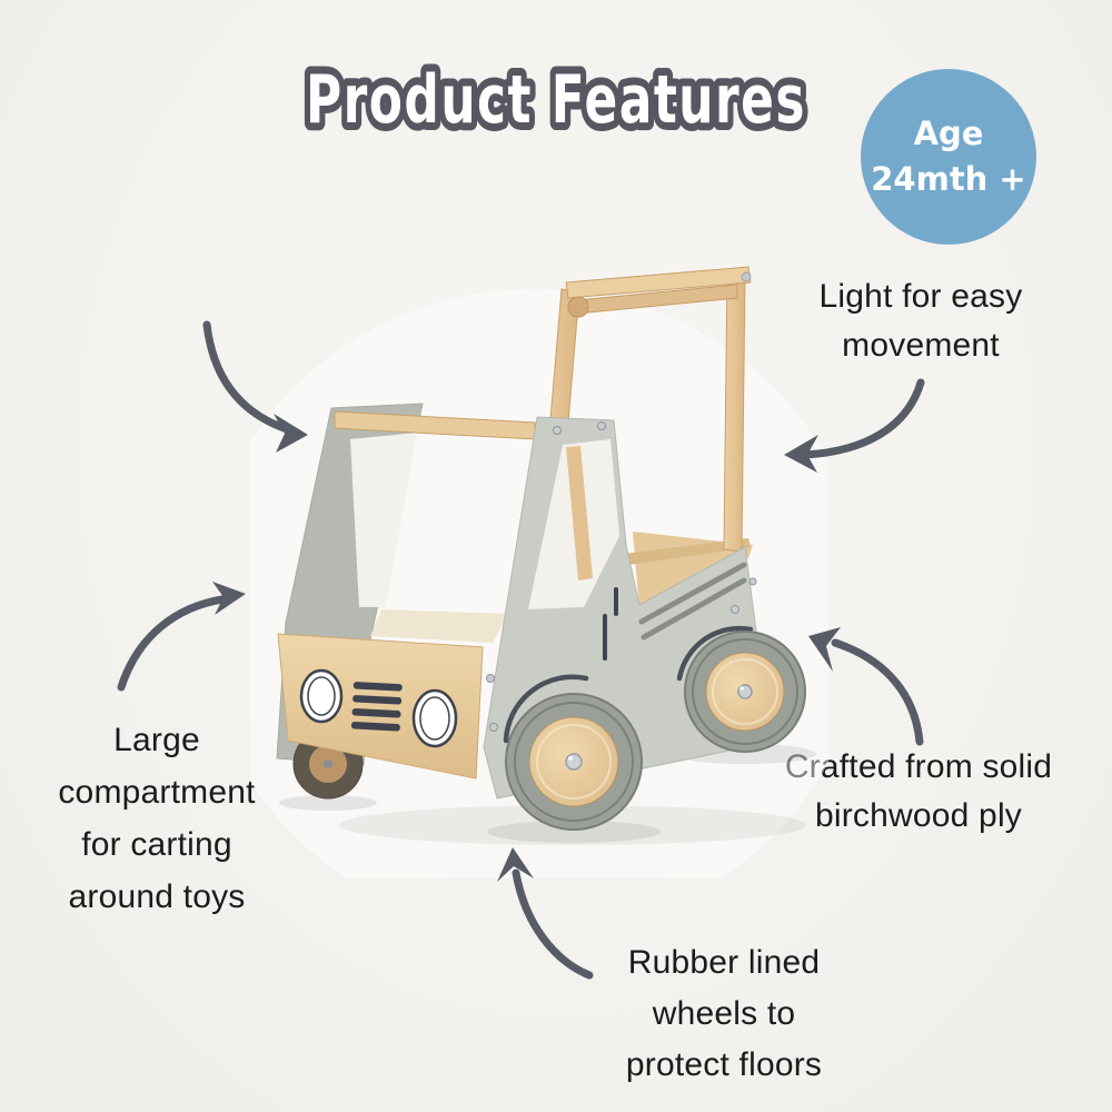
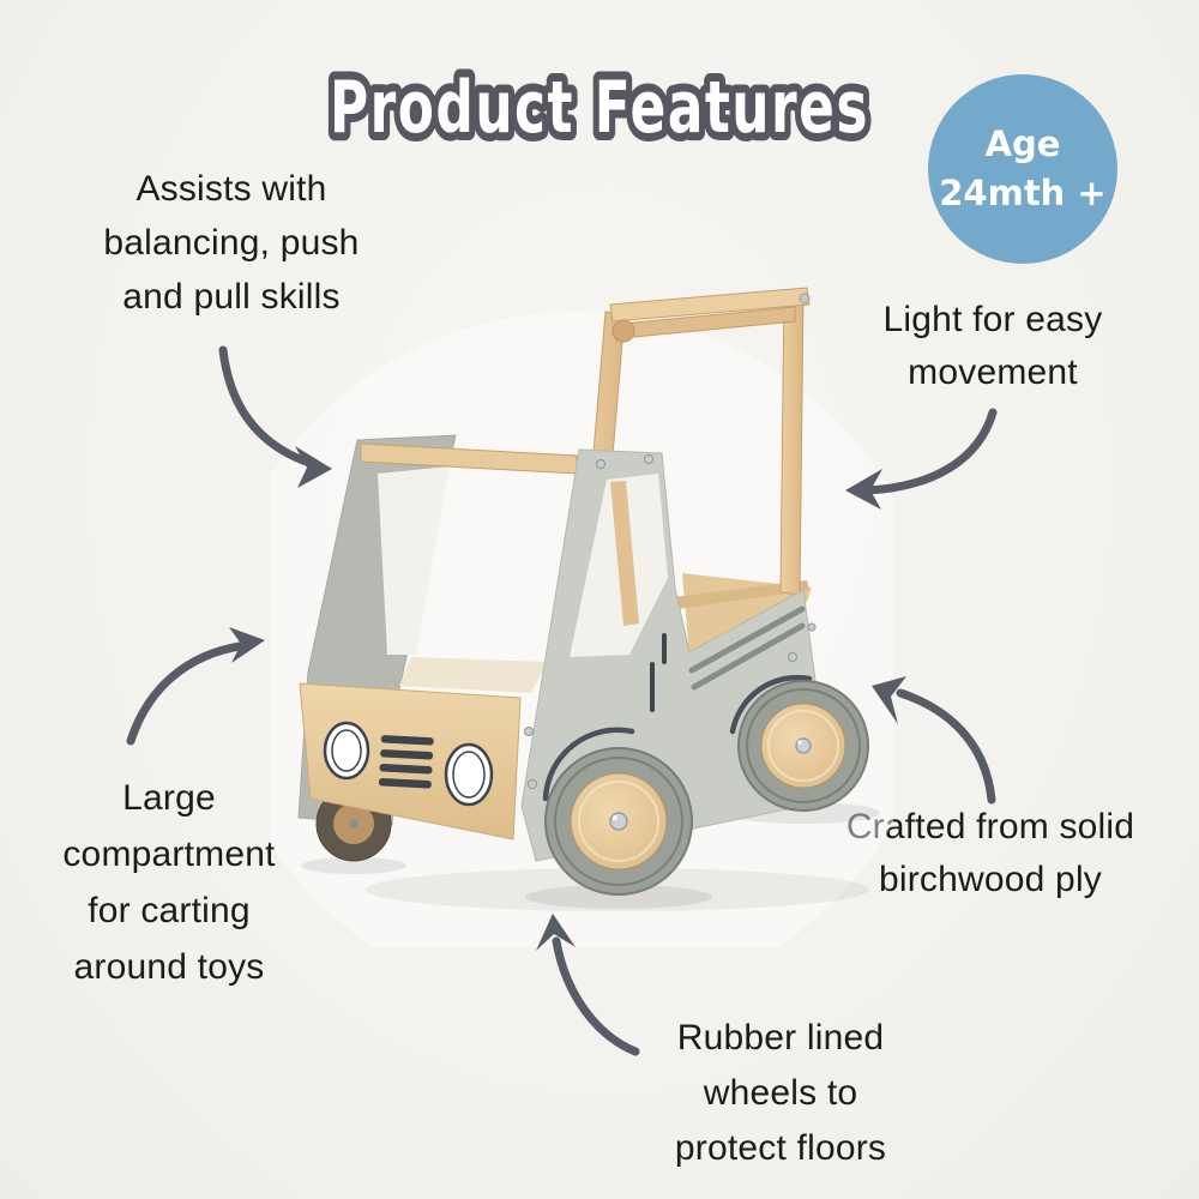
  Product Features
  Age
  24mth +
+ Assists with
+ balancing, push
+ and pull skills
  Light for easy
  movement
  Large
  compartment
  for carting
  around toys
  Crafted from solid
  birchwood ply
  Rubber lined
  wheels to
  protect floors
